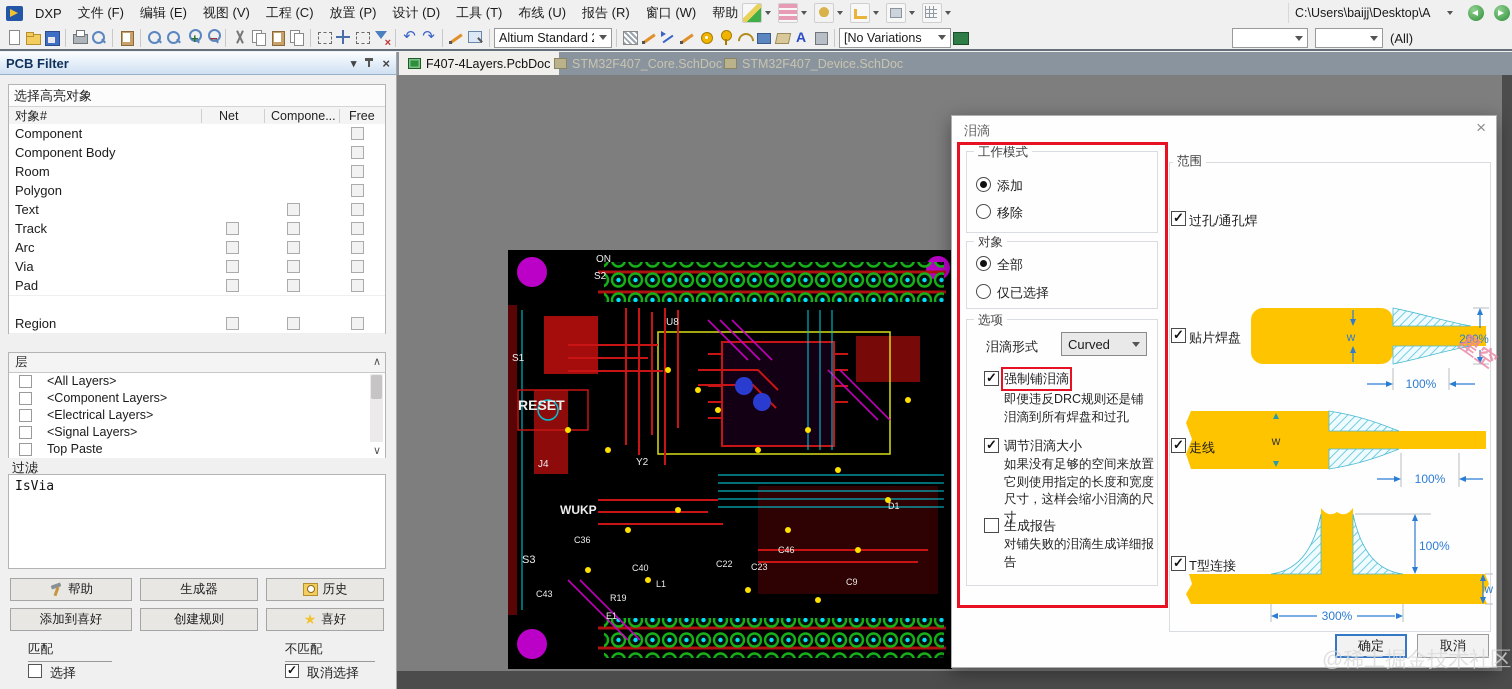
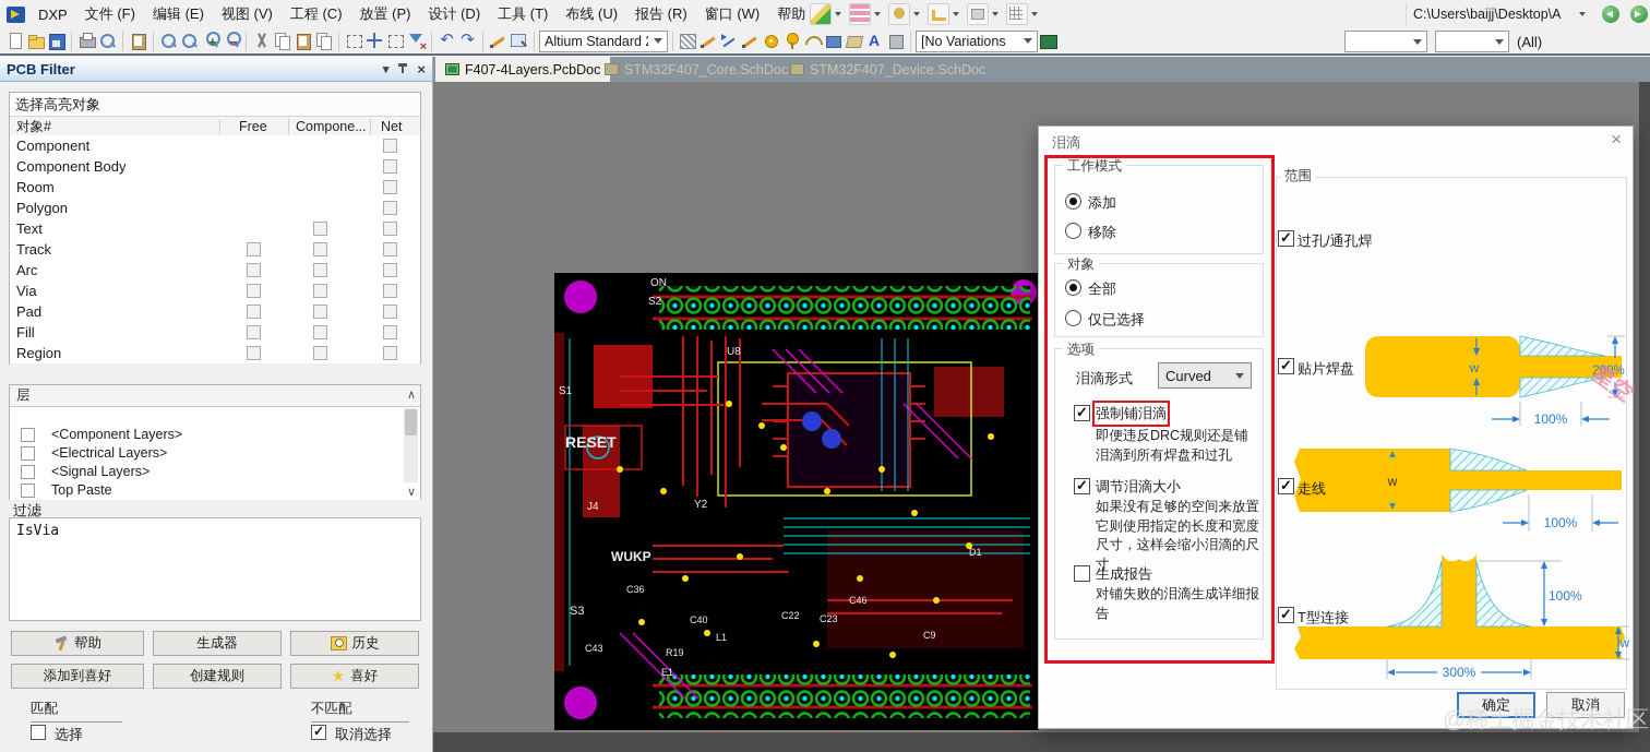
  DXP
  文件 (F)
  编辑 (E)
  视图 (V)
  工程 (C)
  放置 (P)
  设计 (D)
  工具 (T)
  布线 (U)
  报告 (R)
  窗口 (W)
  C:\Users\baijj\Desktop\A
  ↶
  ↷
  Altium Standard
  [No Variations
  (All)
  PCB Filter
  ▾
  ×
  选择高亮对象
  对象#
- Net
+ Free
  Compone...
- Free
+ Net
  Component
  Component Body
  Room
  Polygon
  Text
  Track
  Arc
  Via
  Pad
+ Fill
  Region
  层
  ∧
- <All Layers>
  <Component Layers>
  <Electrical Layers>
  <Signal Layers>
  Top Paste
  ∨
  过滤
  IsVia
  帮助
  生成器
  历史
  添加到喜好
  创建规则
  ★
  喜好
  匹配
  选择
  不匹配
  取消选择
  F407-4Layers.PcbDoc
  STM32F407_Core.SchDoc
  STM32F407_Device.SchDoc
  RESET
  WUKP
  ON
  S2
  S1
  S3
  J4
  U8
  Y2
  C36
  C40
  R19
  C22
  C23
  C9
  D1
  L1
  E1
  C43
  C46
  泪滴
  ×
  工作模式
  添加
  移除
  对象
  全部
  仅已选择
  选项
  泪滴形式
  Curved
  强制铺泪滴
  即便违反DRC规则还是铺泪滴到所有焊盘和过孔
  调节泪滴大小
  如果没有足够的空间来放置它则使用指定的长度和宽度尺寸，这样会缩小泪滴的尺寸
  生成报告
  对铺失败的泪滴生成详细报告
  范围
  过孔/通孔焊
  w
  200%
  100%
  贴片焊盘
  w
  100%
  走线
  100%
  w
  300%
  T型连接
  确定
  取消
  @稀土掘金技术社区
